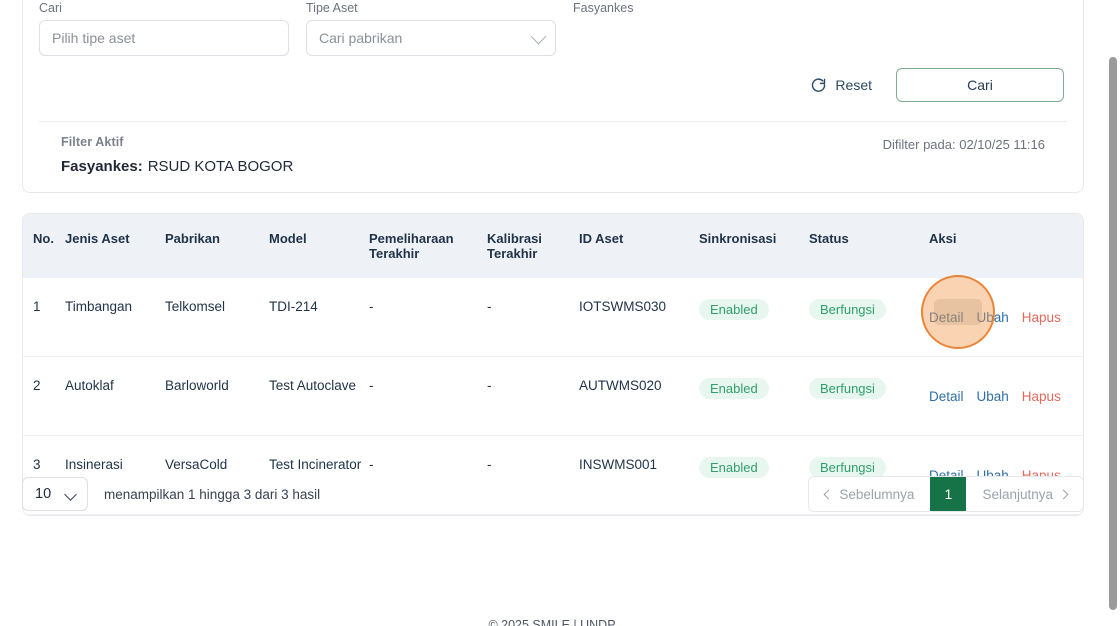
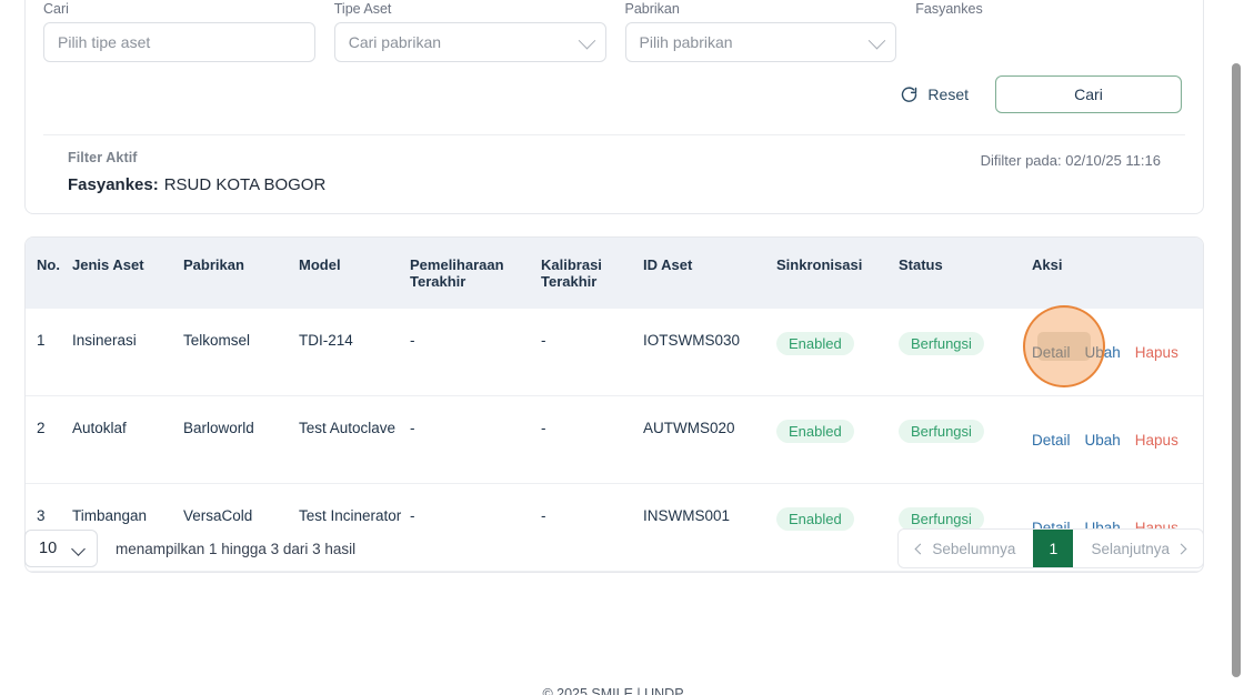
  Cari
  Pilih tipe aset
  Tipe Aset
  Cari pabrikan
+ Pabrikan
+ Pilih pabrikan
  Fasyankes
  Reset
  Cari
  Filter Aktif
  Fasyankes: RSUD KOTA BOGOR
  Difilter pada: 02/10/25 11:16
  No.	Jenis Aset	Pabrikan	Model	Pemeliharaan Terakhir	Kalibrasi Terakhir	ID Aset	Sinkronisasi	Status	Aksi
- 1	Timbangan	Telkomsel	TDI-214	-	-	IOTSWMS030	Enabled	Berfungsi	Detail Ubah Hapus
+ 1	Insinerasi	Telkomsel	TDI-214	-	-	IOTSWMS030	Enabled	Berfungsi	Detail Ubah Hapus
  2	Autoklaf	Barloworld	Test Autoclave	-	-	AUTWMS020	Enabled	Berfungsi	Detail Ubah Hapus
- 3	Insinerasi	VersaCold	Test Incinerator	-	-	INSWMS001	Enabled	Berfungsi
+ 3	Timbangan	VersaCold	Test Incinerator	-	-	INSWMS001	Enabled	Berfungsi
  10
  menampilkan 1 hingga 3 dari 3 hasil
  Sebelumnya
  1
  Selanjutnya
  © 2025 SMILE | UNDP
